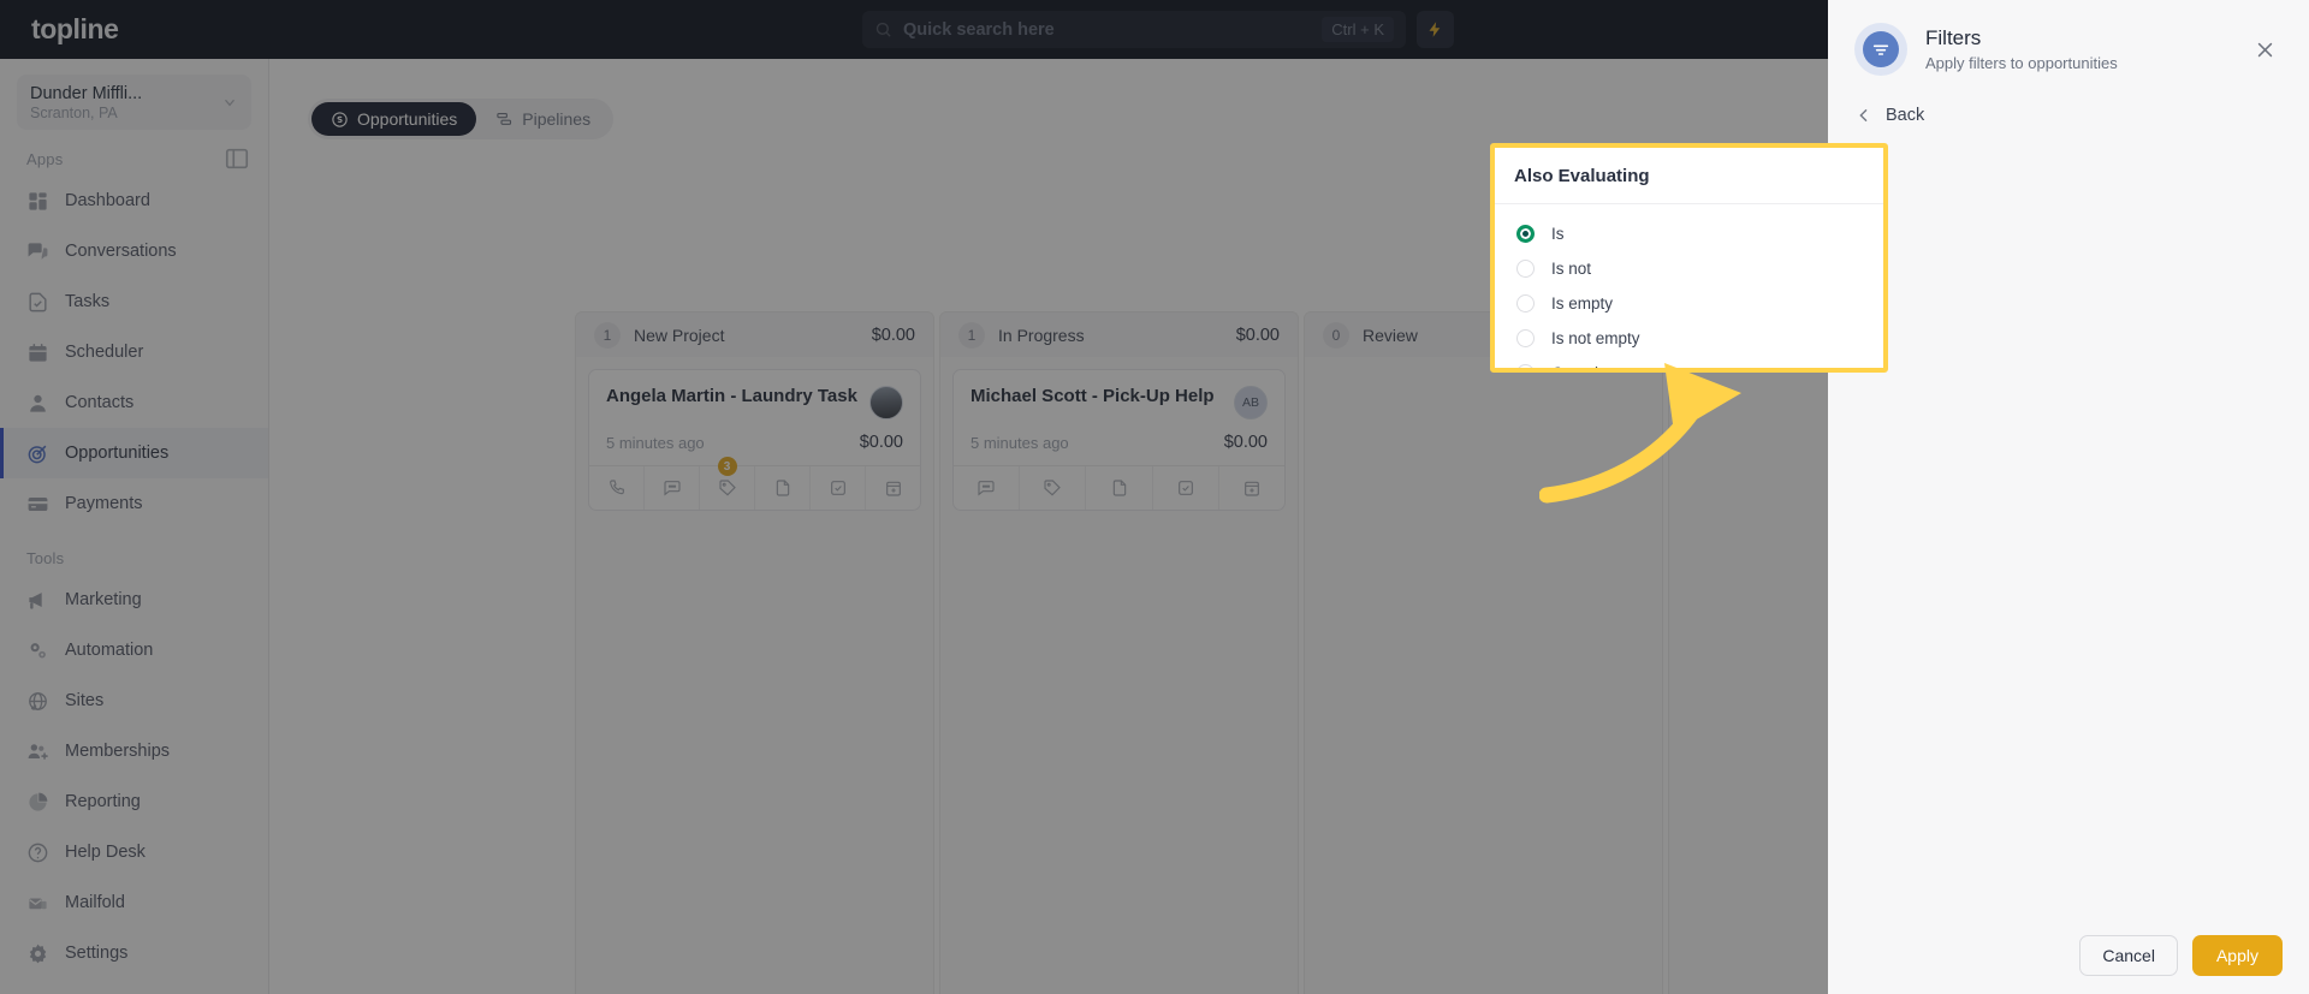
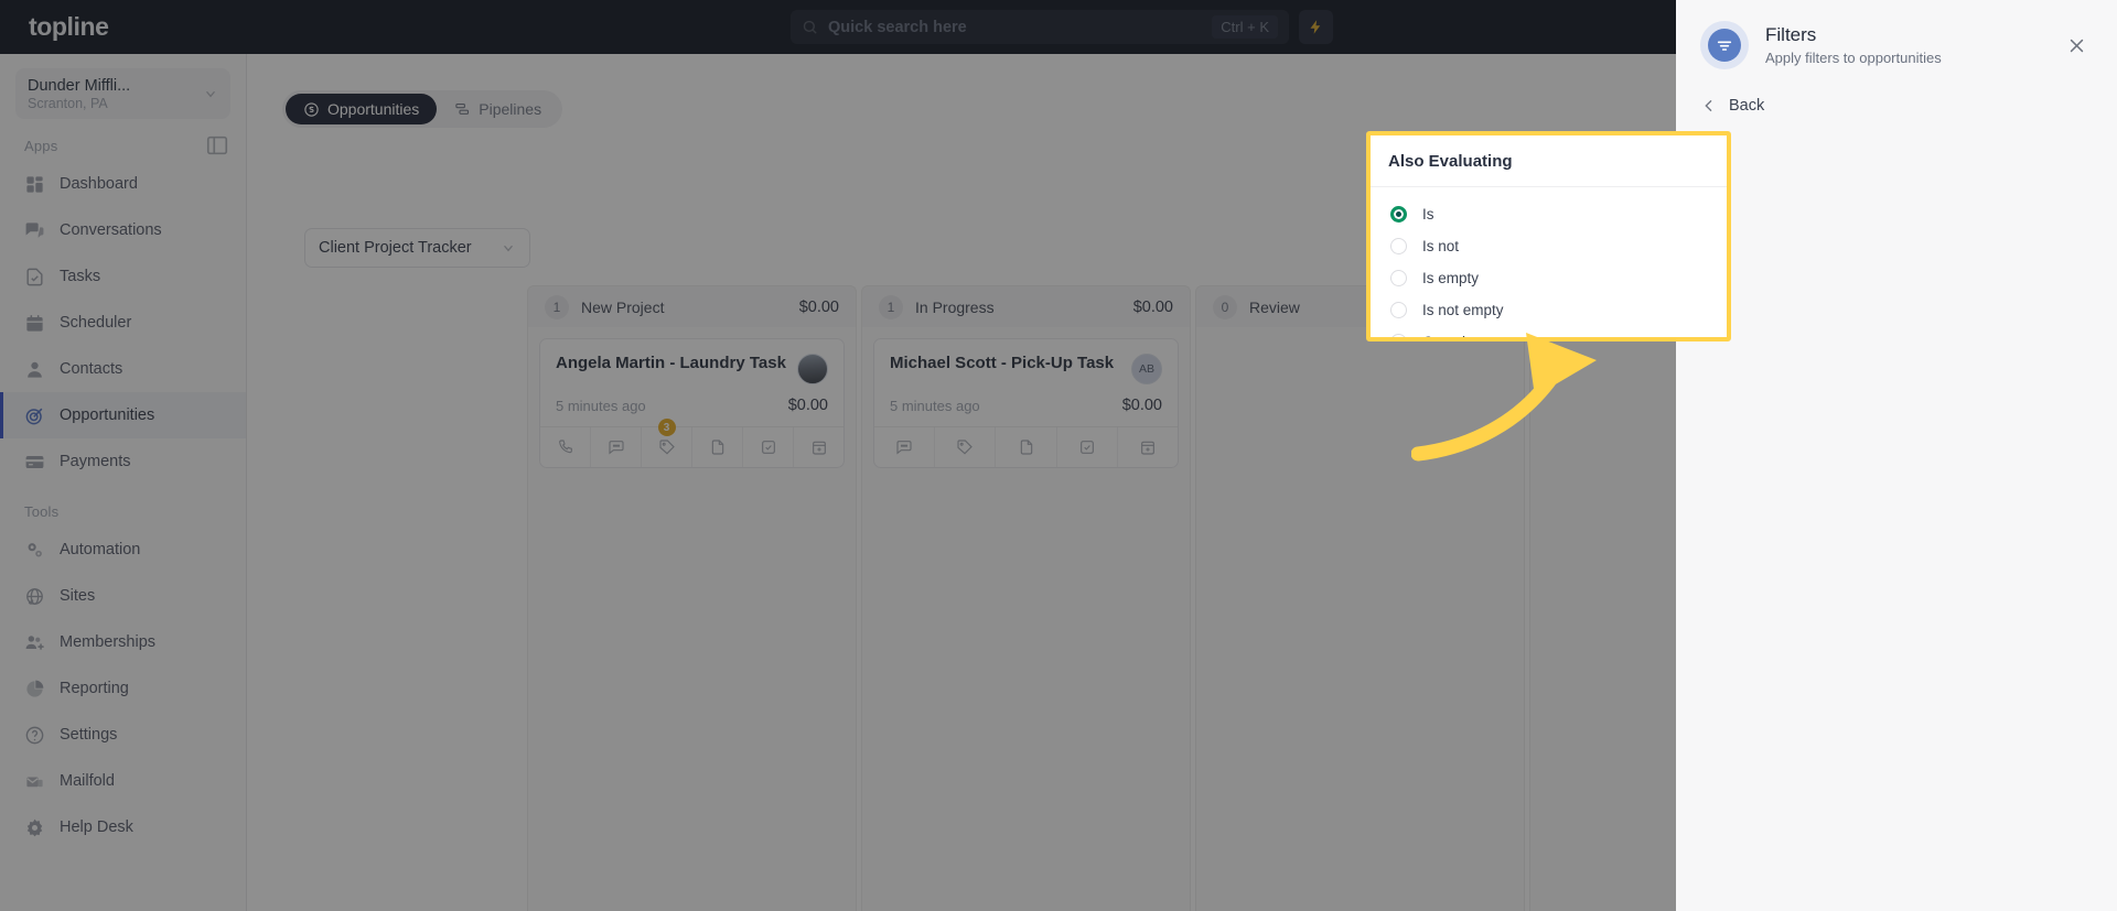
  topline
  Quick search here
  Ctrl + K
  Dunder Miffli...
  Scranton, PA
  Apps
  Dashboard
  Conversations
  Tasks
  Scheduler
  Contacts
  Opportunities
  Payments
  Tools
- Marketing
  Automation
  Sites
  Memberships
  Reporting
- Help Desk
+ Settings
  Mailfold
- Settings
+ Help Desk
  Opportunities
  Pipelines
+ Client Project Tracker
  1
  New Project
  $0.00
  Angela Martin - Laundry Task
  5 minutes ago
  $0.00
  3
  1
  In Progress
  $0.00
- Michael Scott - Pick-Up Help
+ Michael Scott - Pick-Up Task
  AB
  5 minutes ago
  $0.00
  0
  Review
  Filters
  Apply filters to opportunities
  Back
- Cancel
- Apply
  Also Evaluating
  Is
  Is not
  Is empty
  Is not empty
